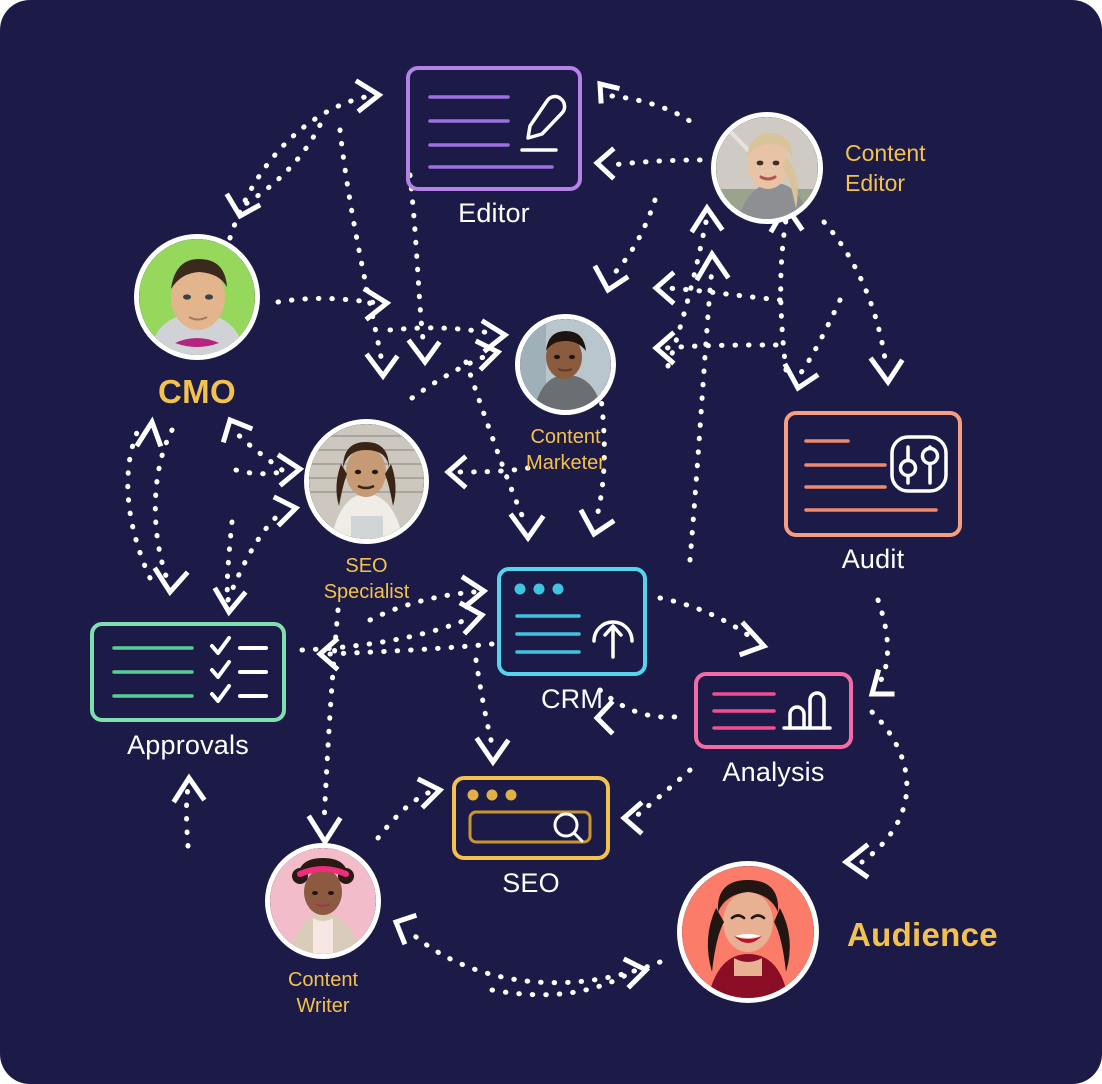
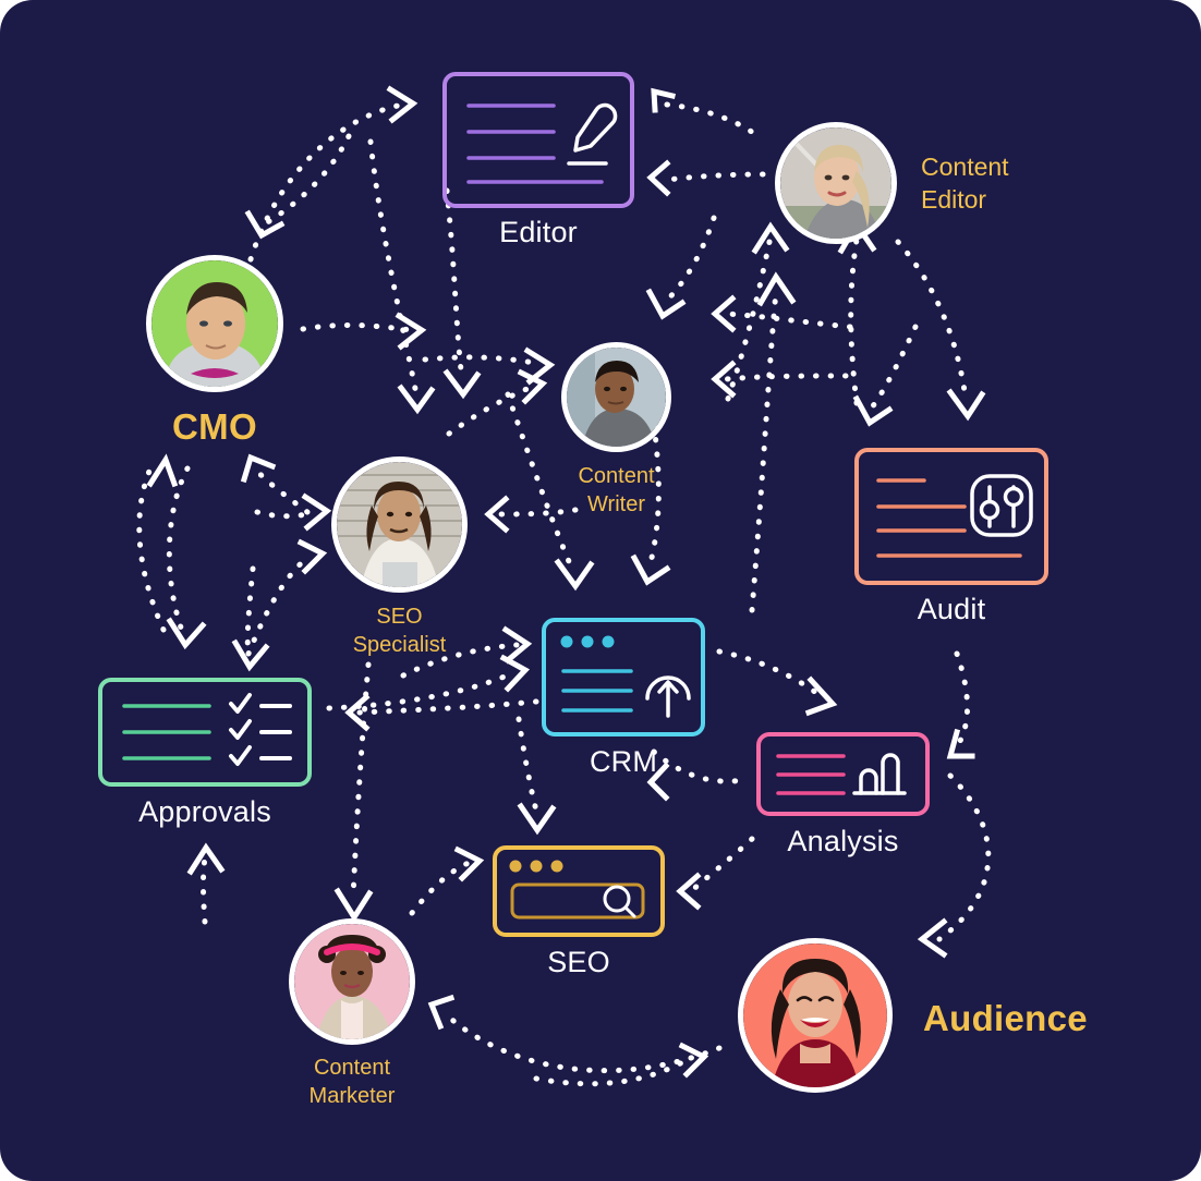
  Editor
  Audit
  Approvals
  CRM
  Analysis
  SEO
  CMO
  Content
  Editor
- Content Marketer
+ Content Writer
  SEO Specialist
- Content Writer
+ Content Marketer
  Audience
